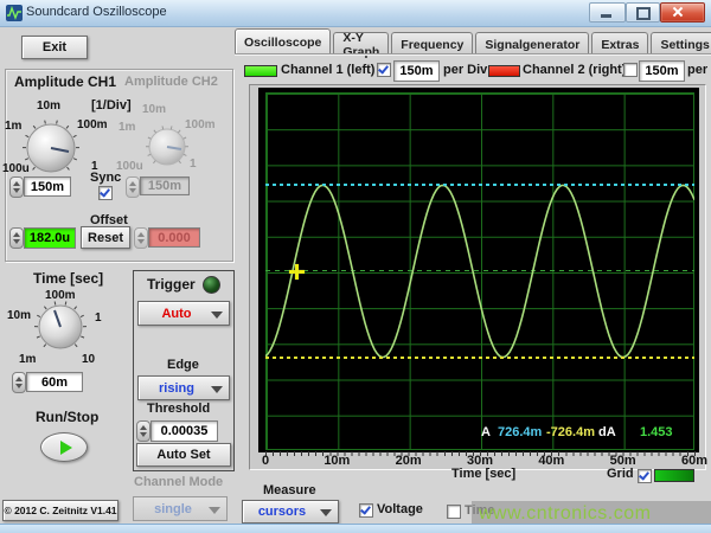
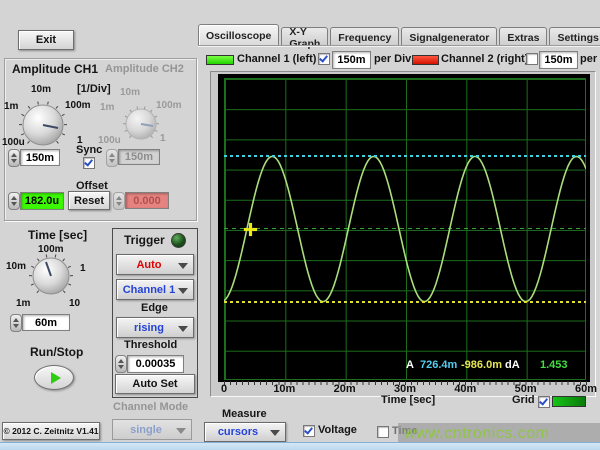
- Soundcard Oszilloscope
  Exit
  Amplitude CH1
  Amplitude CH2
  [1/Div]
  10m
  1m
  100m
  100u
  1
  150m
  Sync
  10m
  1m
  100m
  100u
  1
  150m
  Offset
  182.0u
  Reset
  0.000
  Time [sec]
  100m
  10m
  1
  1m
  10
  60m
  Run/Stop
  Trigger
  Auto
+ Channel 1
  Edge
  rising
  Threshold
  0.00035
  Auto Set
  Channel Mode
  single
  © 2012 C. Zeitnitz V1.41
  Oscilloscope
  X-Y Graph
  Frequency
  Signalgenerator
  Extras
  Settings
  Channel 1 (left)
  150m
  per Div
  Channel 2 (right
  150m
  A
  726.4m
- -726.4m
+ -986.0m
  dA
  1.453
  0
  10m
  20m
  30m
  40m
  50m
  60m
  Time [sec]
  Grid
  Measure
  cursors
  Voltage
  Time
  www.cntronics.com
